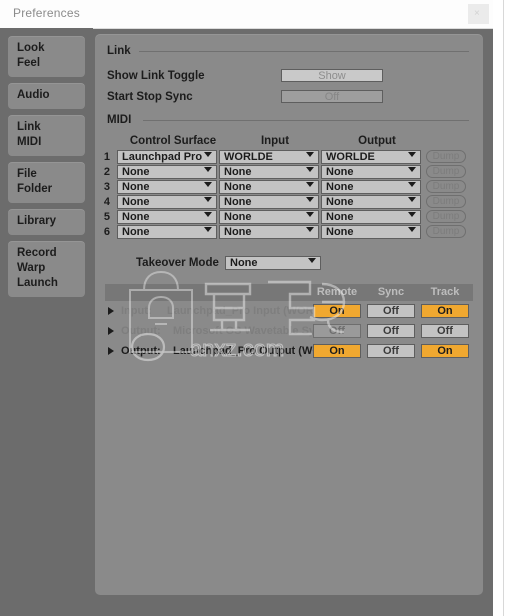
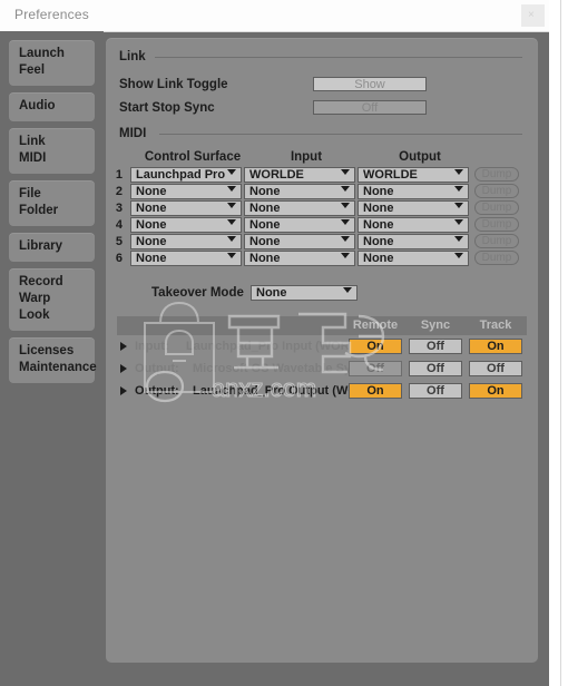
  Preferences
- Look
+ Launch
  Feel
  Audio
  Link
  MIDI
  File
  Folder
  Library
  Record
  Warp
- Launch
+ Look
+ Licenses
+ Maintenance
  Link
  Show Link Toggle
  Show
  Start Stop Sync
  Off
  MIDI
  Control Surface
  Input
  Output
  1
  Launchpad Pro
  WORLDE
  WORLDE
  Dump
  2
  None
  None
  None
  Dump
  3
  None
  None
  None
  Dump
  4
  None
  None
  None
  Dump
  5
  None
  None
  None
  Dump
  6
  None
  None
  None
  Dump
  Takeover Mode
  None
  Remote
  Sync
  Track
  Input:
  Launchpad_Pro Input (WOR
  On
  Off
  On
  Output:
  Microsoft GS Wavetable Sy
  Off
  Off
  Off
  Output:
  Launchpad_Pro Output (W
  On
  Off
  On
  anxz.com
